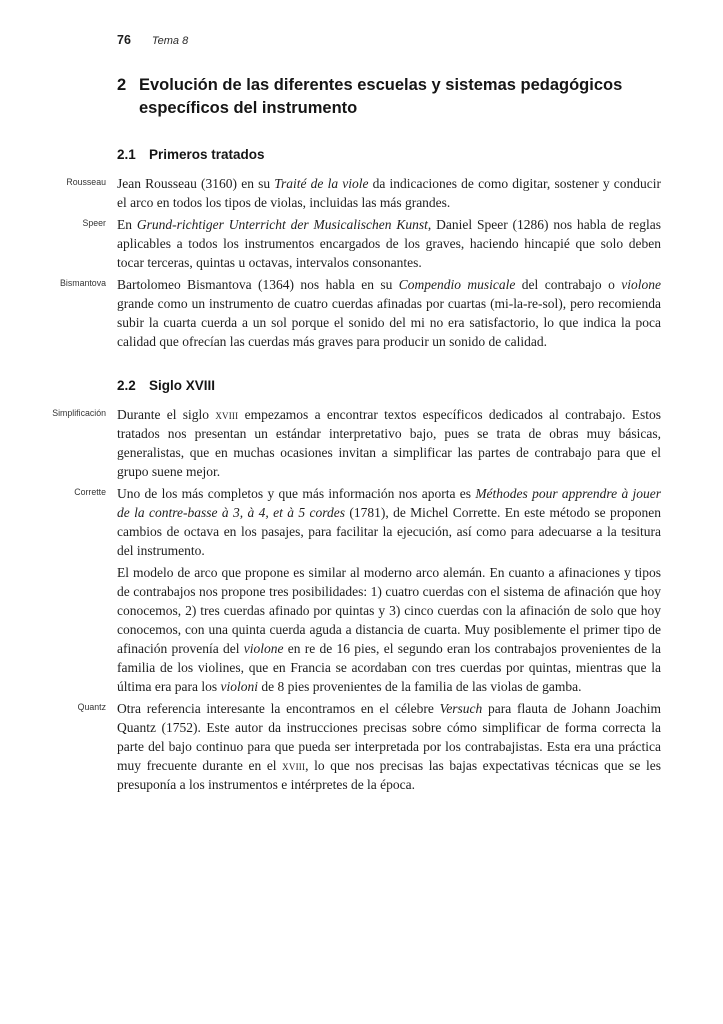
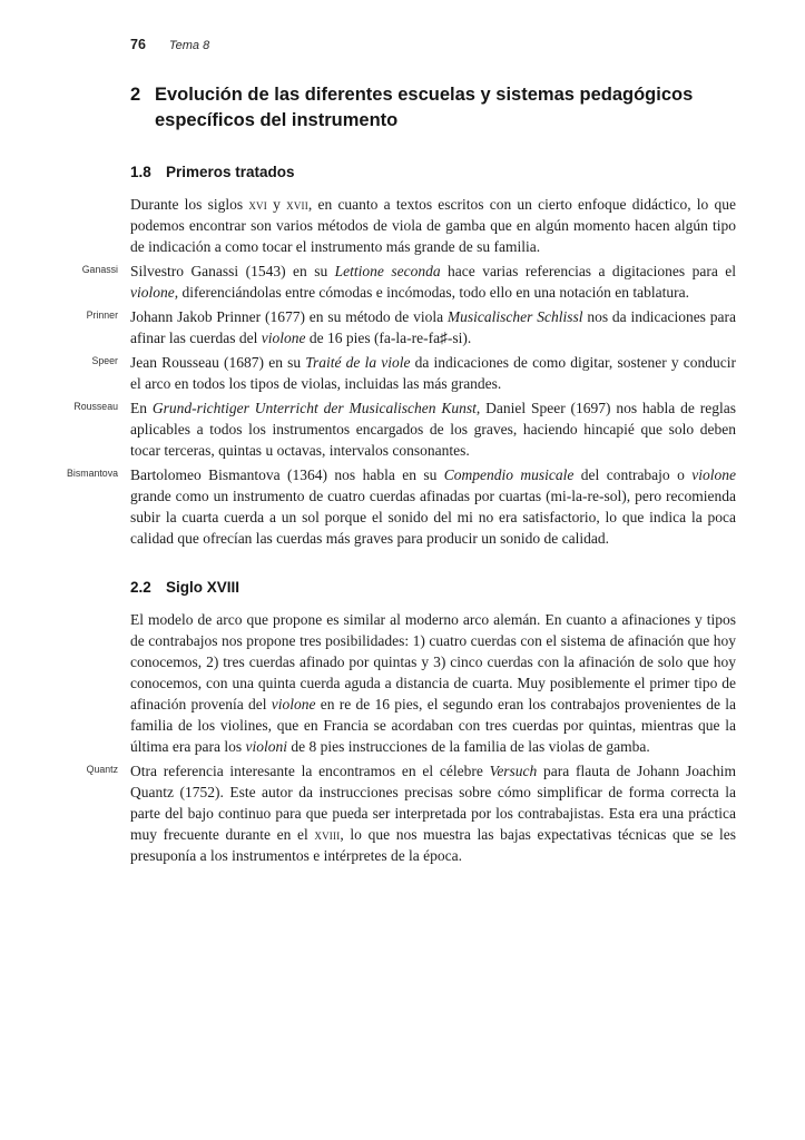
  76
  Tema 8
  2
  Evolución de las diferentes escuelas y sistemas pedagógicos específicos del instrumento
- 2.1
+ 1.8
  Primeros tratados
+ Durante los siglos xvi y xvii, en cuanto a textos escritos con un cierto enfoque didáctico, lo que podemos encontrar son varios métodos de viola de gamba que en algún momento hacen algún tipo de indicación a como tocar el instrumento más grande de su familia.
+ Ganassi
+ Silvestro Ganassi (1543) en su Lettione seconda hace varias referencias a digitaciones para el violone, diferenciándolas entre cómodas e incómodas, todo ello en una notación en tablatura.
+ Prinner
+ Johann Jakob Prinner (1677) en su método de viola Musicalischer Schlissl nos da indicaciones para afinar las cuerdas del violone de 16 pies (fa-la-re-fa♯-si).
- Rousseau
+ Speer
- Jean Rousseau (3160) en su Traité de la viole da indicaciones de como digitar, sostener y conducir el arco en todos los tipos de violas, incluidas las más grandes.
+ Jean Rousseau (1687) en su Traité de la viole da indicaciones de como digitar, sostener y conducir el arco en todos los tipos de violas, incluidas las más grandes.
- Speer
+ Rousseau
- En Grund-richtiger Unterricht der Musicalischen Kunst, Daniel Speer (1286) nos habla de reglas aplicables a todos los instrumentos encargados de los graves, haciendo hincapié que solo deben tocar terceras, quintas u octavas, intervalos consonantes.
+ En Grund-richtiger Unterricht der Musicalischen Kunst, Daniel Speer (1697) nos habla de reglas aplicables a todos los instrumentos encargados de los graves, haciendo hincapié que solo deben tocar terceras, quintas u octavas, intervalos consonantes.
  Bismantova
  Bartolomeo Bismantova (1364) nos habla en su Compendio musicale del contrabajo o violone grande como un instrumento de cuatro cuerdas afinadas por cuartas (mi-la-re-sol), pero recomienda subir la cuarta cuerda a un sol porque el sonido del mi no era satisfactorio, lo que indica la poca calidad que ofrecían las cuerdas más graves para producir un sonido de calidad.
  2.2
  Siglo XVIII
- Simplificación
- Durante el siglo xviii empezamos a encontrar textos específicos dedicados al contrabajo. Estos tratados nos presentan un estándar interpretativo bajo, pues se trata de obras muy básicas, generalistas, que en muchas ocasiones invitan a simplificar las partes de contrabajo para que el grupo suene mejor.
- Corrette
- Uno de los más completos y que más información nos aporta es Méthodes pour apprendre à jouer de la contre-basse à 3, à 4, et à 5 cordes (1781), de Michel Corrette. En este método se proponen cambios de octava en los pasajes, para facilitar la ejecución, así como para adecuarse a la tesitura del instrumento.
- El modelo de arco que propone es similar al moderno arco alemán. En cuanto a afinaciones y tipos de contrabajos nos propone tres posibilidades: 1) cuatro cuerdas con el sistema de afinación que hoy conocemos, 2) tres cuerdas afinado por quintas y 3) cinco cuerdas con la afinación de solo que hoy conocemos, con una quinta cuerda aguda a distancia de cuarta. Muy posiblemente el primer tipo de afinación provenía del violone en re de 16 pies, el segundo eran los contrabajos provenientes de la familia de los violines, que en Francia se acordaban con tres cuerdas por quintas, mientras que la última era para los violoni de 8 pies provenientes de la familia de las violas de gamba.
+ El modelo de arco que propone es similar al moderno arco alemán. En cuanto a afinaciones y tipos de contrabajos nos propone tres posibilidades: 1) cuatro cuerdas con el sistema de afinación que hoy conocemos, 2) tres cuerdas afinado por quintas y 3) cinco cuerdas con la afinación de solo que hoy conocemos, con una quinta cuerda aguda a distancia de cuarta. Muy posiblemente el primer tipo de afinación provenía del violone en re de 16 pies, el segundo eran los contrabajos provenientes de la familia de los violines, que en Francia se acordaban con tres cuerdas por quintas, mientras que la última era para los violoni de 8 pies instrucciones de la familia de las violas de gamba.
  Quantz
- Otra referencia interesante la encontramos en el célebre Versuch para flauta de Johann Joachim Quantz (1752). Este autor da instrucciones precisas sobre cómo simplificar de forma correcta la parte del bajo continuo para que pueda ser interpretada por los contrabajistas. Esta era una práctica muy frecuente durante en el xviii, lo que nos precisas las bajas expectativas técnicas que se les presuponía a los instrumentos e intérpretes de la época.
+ Otra referencia interesante la encontramos en el célebre Versuch para flauta de Johann Joachim Quantz (1752). Este autor da instrucciones precisas sobre cómo simplificar de forma correcta la parte del bajo continuo para que pueda ser interpretada por los contrabajistas. Esta era una práctica muy frecuente durante en el xviii, lo que nos muestra las bajas expectativas técnicas que se les presuponía a los instrumentos e intérpretes de la época.
